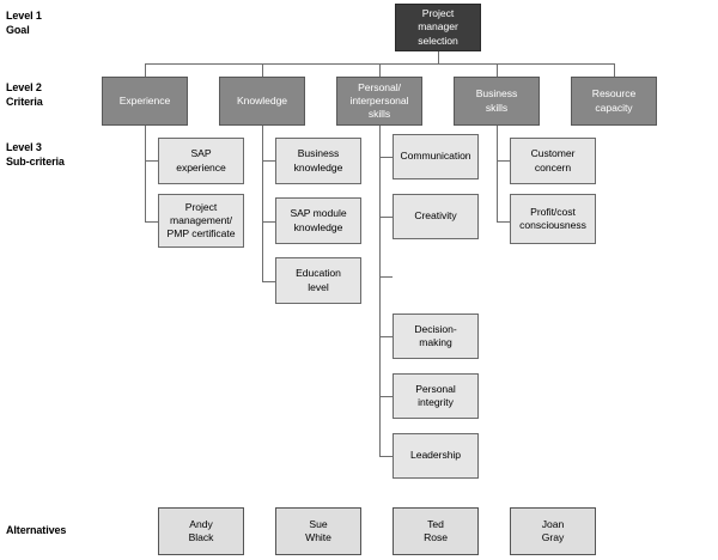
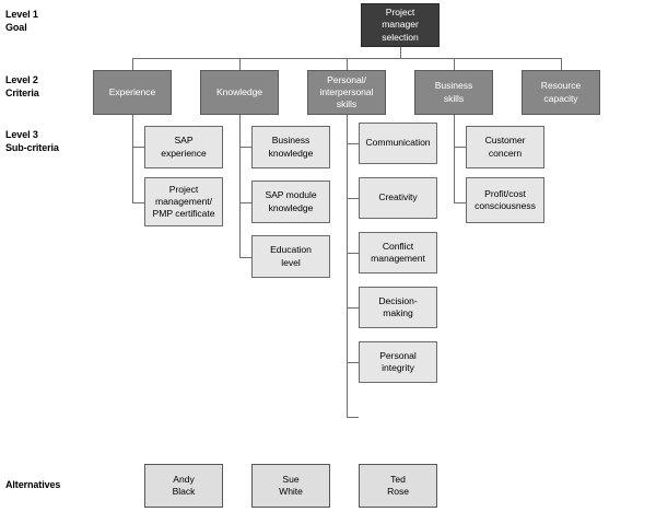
  Level 1
  Goal
  Level 2
  Criteria
  Level 3
  Sub-criteria
  Alternatives
  Project
  manager
  selection
  Experience
  Knowledge
  Personal/
  interpersonal
  skills
  Business
  skills
  Resource
  capacity
  SAP
  experience
  Project
  management/
  PMP certificate
  Business
  knowledge
  SAP module
  knowledge
  Education
  level
  Communication
  Creativity
+ Conflict
+ management
  Decision-
  making
  Personal
  integrity
- Leadership
  Customer
  concern
  Profit/cost
  consciousness
  Andy
  Black
  Sue
  White
  Ted
  Rose
- Joan
- Gray
